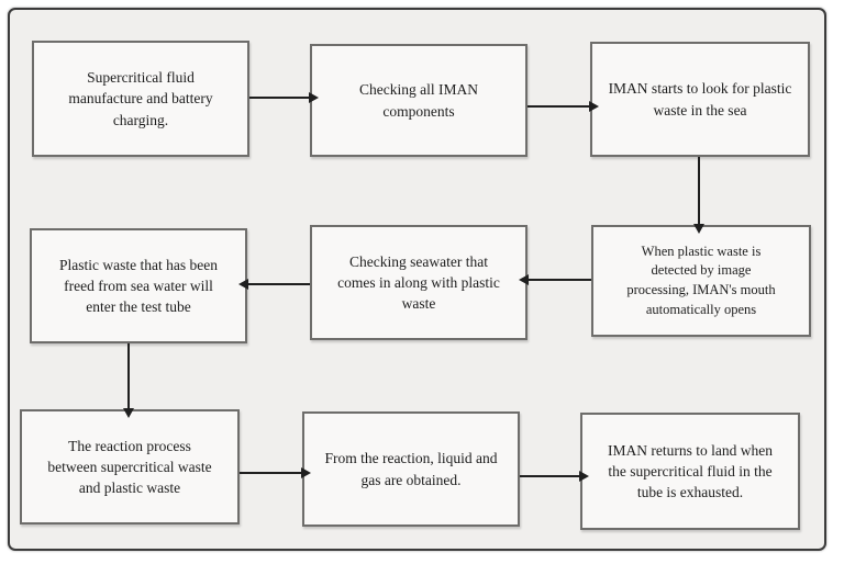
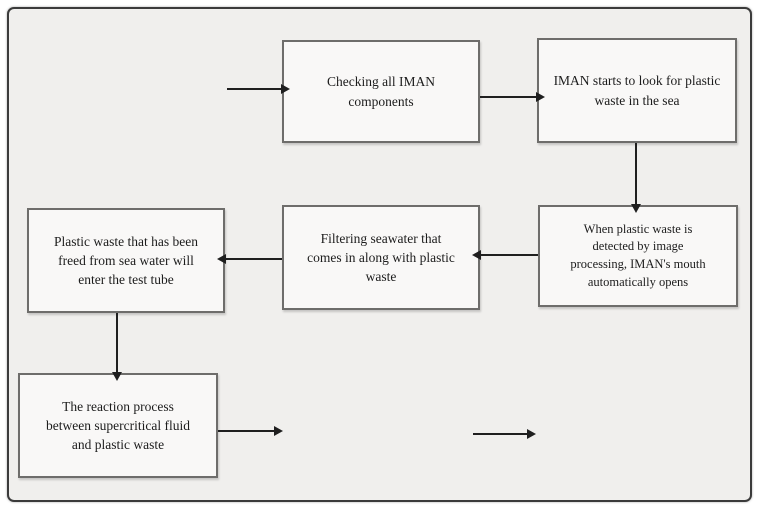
- Supercritical fluid manufacture and battery charging.
  Checking all IMAN components
  IMAN starts to look for plastic waste in the sea
  When plastic waste is detected by image processing, IMAN's mouth automatically opens
- Checking seawater that comes in along with plastic waste
+ Filtering seawater that comes in along with plastic waste
  Plastic waste that has been freed from sea water will enter the test tube
- The reaction process between supercritical waste and plastic waste
+ The reaction process between supercritical fluid and plastic waste
- From the reaction, liquid and gas are obtained.
- IMAN returns to land when the supercritical fluid in the tube is exhausted.
